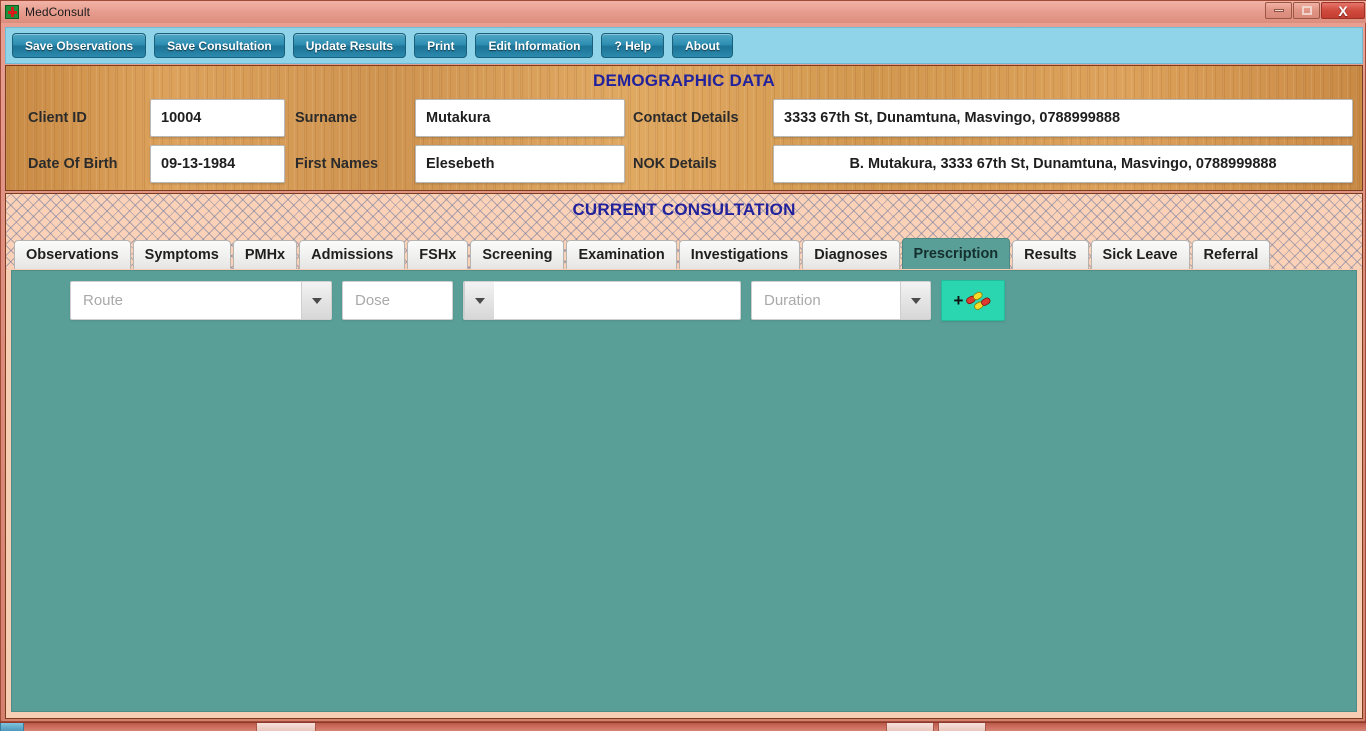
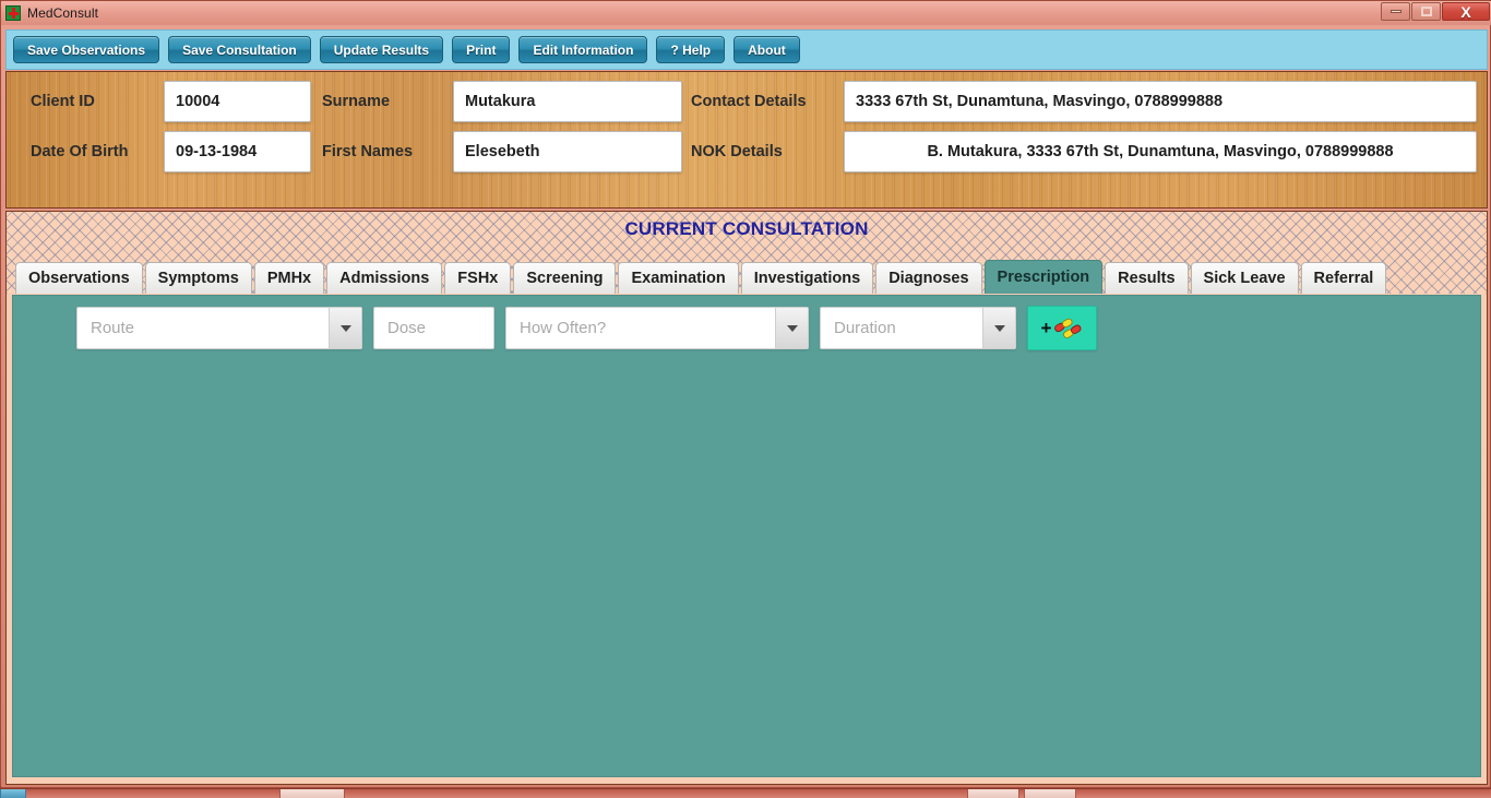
  MedConsult
  X
  Save Observations
  Save Consultation
  Update Results
  Print
  Edit Information
  ? Help
  About
- DEMOGRAPHIC DATA
  Client ID
  10004
  Surname
  Mutakura
  Contact Details
  3333 67th St, Dunamtuna, Masvingo, 0788999888
  Date Of Birth
  09-13-1984
  First Names
  Elesebeth
  NOK Details
  B. Mutakura, 3333 67th St, Dunamtuna, Masvingo, 0788999888
  CURRENT CONSULTATION
  Observations
  Symptoms
  PMHx
  Admissions
  FSHx
  Screening
  Examination
  Investigations
  Diagnoses
  Prescription
  Results
  Sick Leave
  Referral
  Route
  Dose
+ How Often?
  Duration
  +
